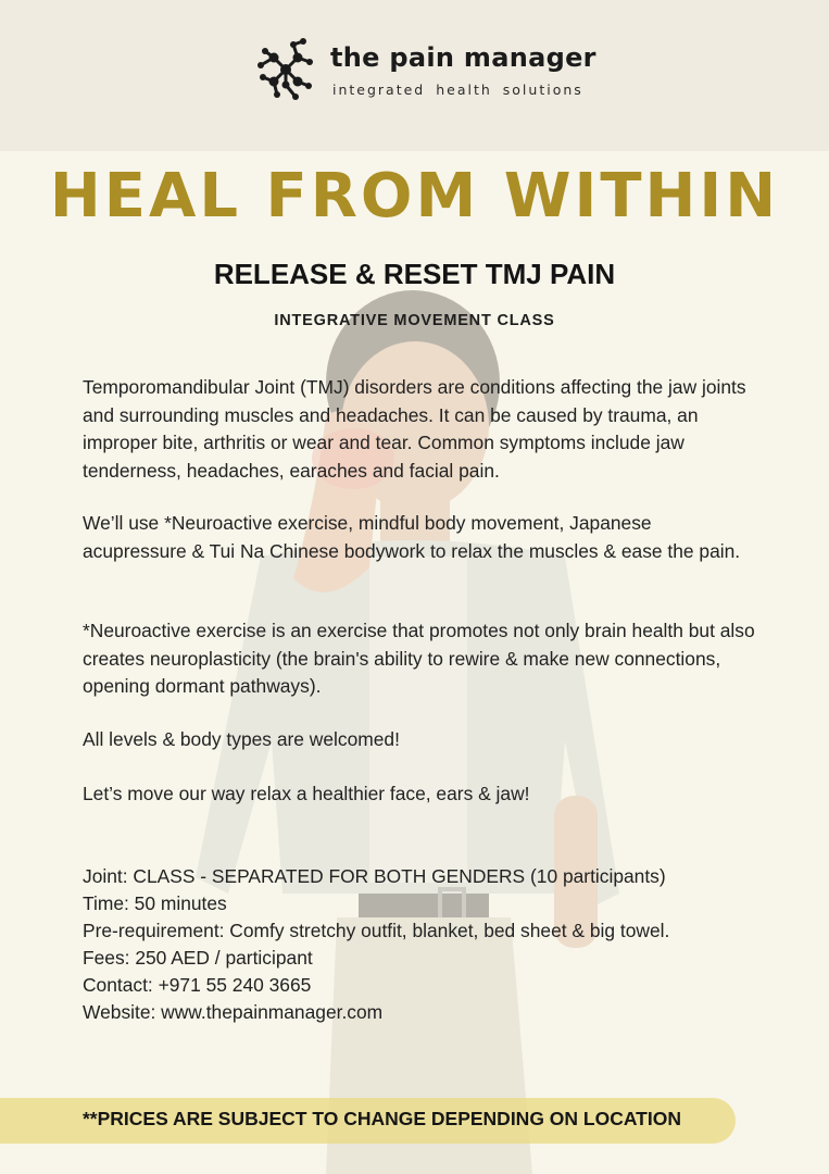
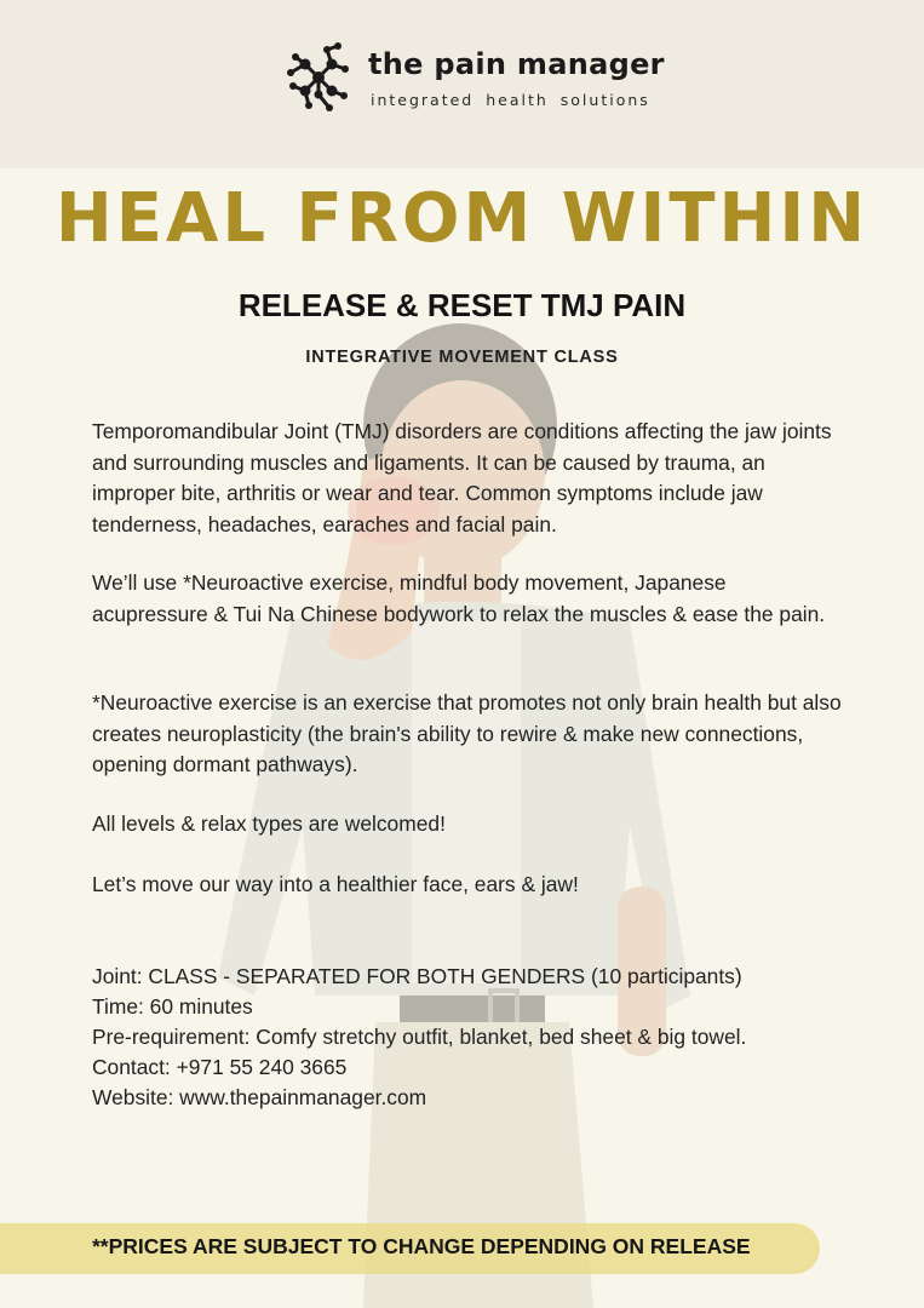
  the pain manager
  integrated health solutions
  HEAL FROM WITHIN
  RELEASE & RESET TMJ PAIN
  INTEGRATIVE MOVEMENT CLASS
- Temporomandibular Joint (TMJ) disorders are conditions affecting the jaw joints and surrounding muscles and headaches. It can be caused by trauma, an improper bite, arthritis or wear and tear. Common symptoms include jaw tenderness, headaches, earaches and facial pain.
+ Temporomandibular Joint (TMJ) disorders are conditions affecting the jaw joints and surrounding muscles and ligaments. It can be caused by trauma, an improper bite, arthritis or wear and tear. Common symptoms include jaw tenderness, headaches, earaches and facial pain.
  We’ll use *Neuroactive exercise, mindful body movement, Japanese acupressure & Tui Na Chinese bodywork to relax the muscles & ease the pain.
  *Neuroactive exercise is an exercise that promotes not only brain health but also creates neuroplasticity (the brain's ability to rewire & make new connections, opening dormant pathways).
- All levels & body types are welcomed!
+ All levels & relax types are welcomed!
- Let’s move our way relax a healthier face, ears & jaw!
+ Let’s move our way into a healthier face, ears & jaw!
  Joint: CLASS - SEPARATED FOR BOTH GENDERS (10 participants)
- Time: 50 minutes
+ Time: 60 minutes
  Pre-requirement: Comfy stretchy outfit, blanket, bed sheet & big towel.
- Fees: 250 AED / participant
  Contact: +971 55 240 3665
  Website: www.thepainmanager.com
- **PRICES ARE SUBJECT TO CHANGE DEPENDING ON LOCATION
+ **PRICES ARE SUBJECT TO CHANGE DEPENDING ON RELEASE
